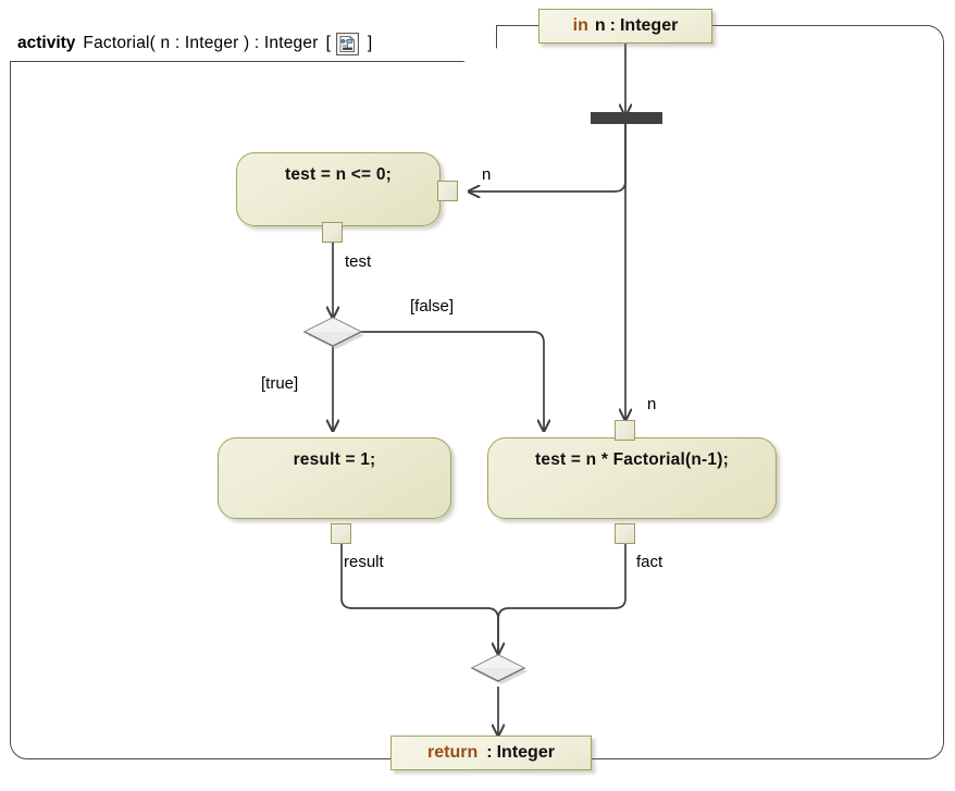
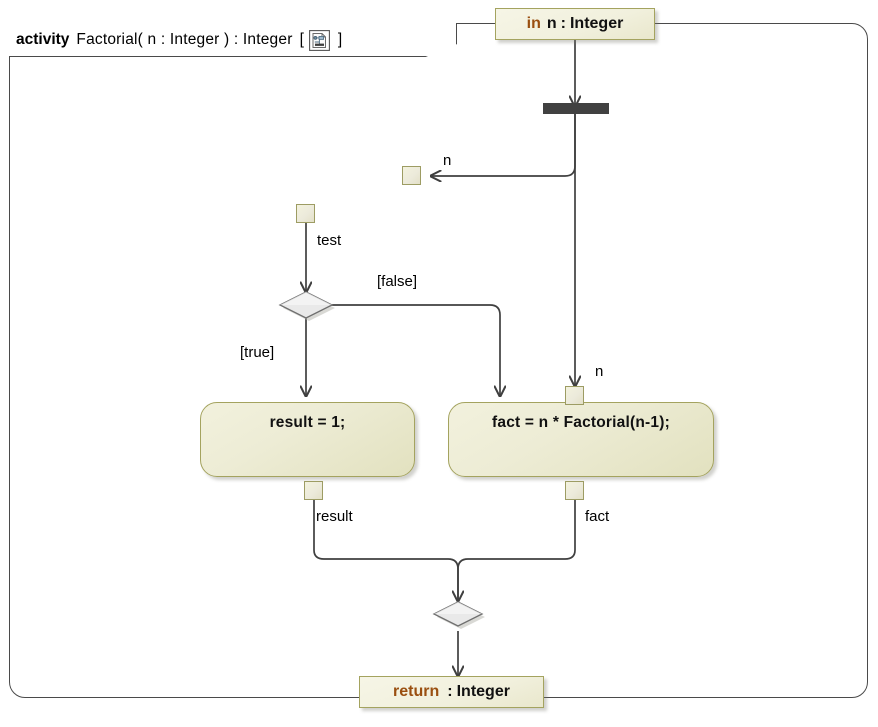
  activity
  Factorial( n : Integer ) : Integer
  [
  ]
  in
  n
  :
  Integer
- test = n <= 0;
  n
  test
  [false]
  [true]
  result = 1;
  result
- test = n * Factorial(n-1);
+ fact = n * Factorial(n-1);
  n
  fact
  return
  :
  Integer
